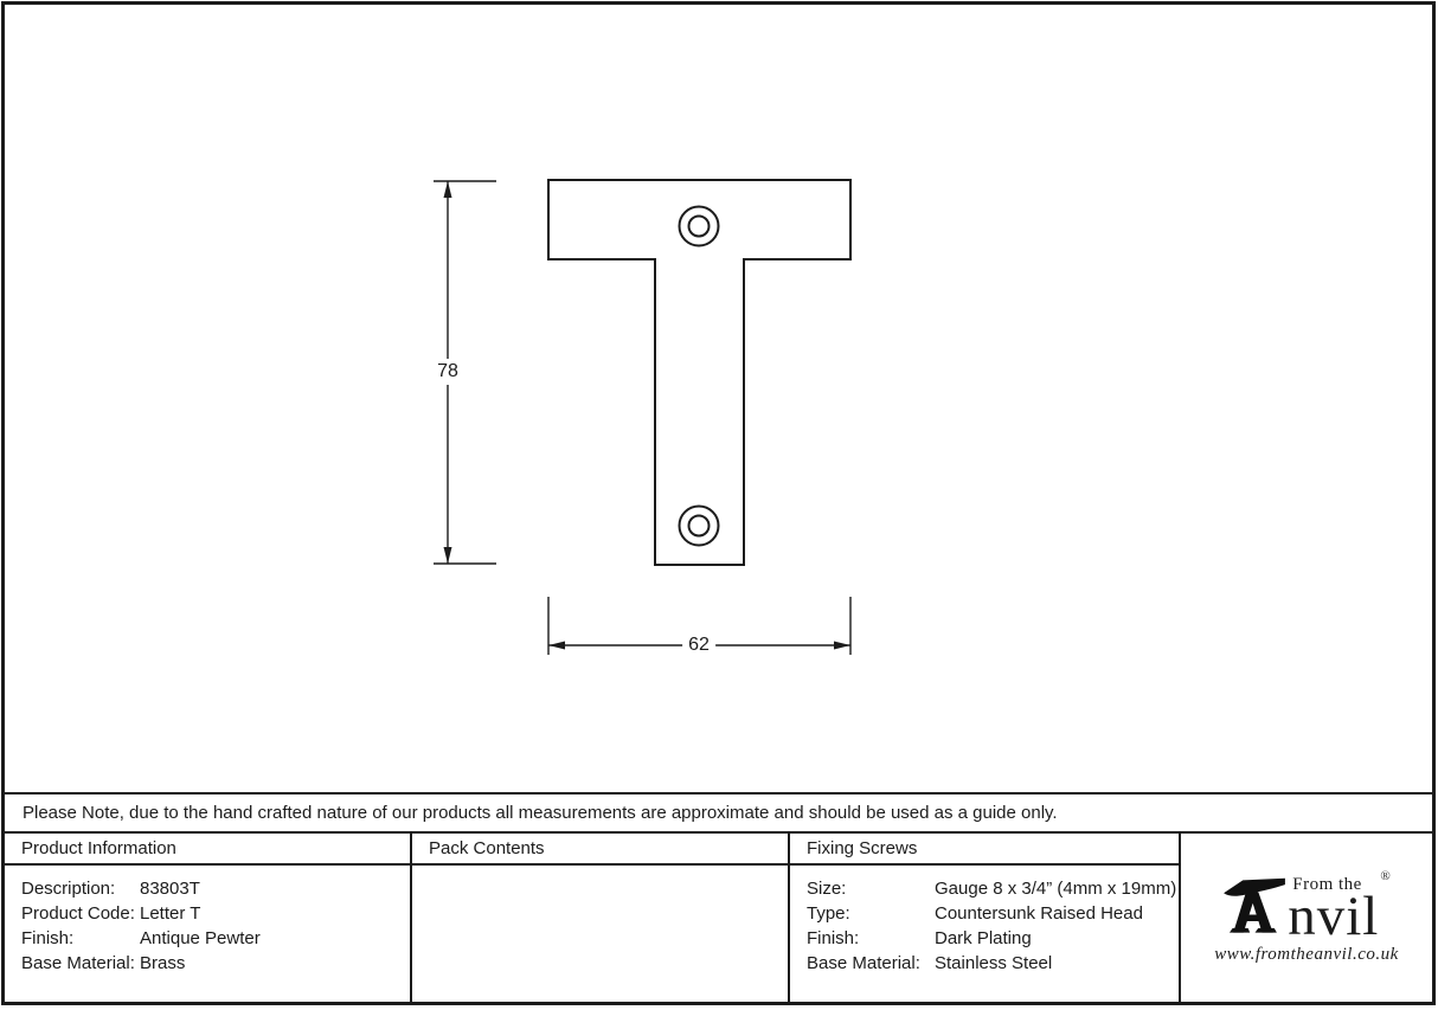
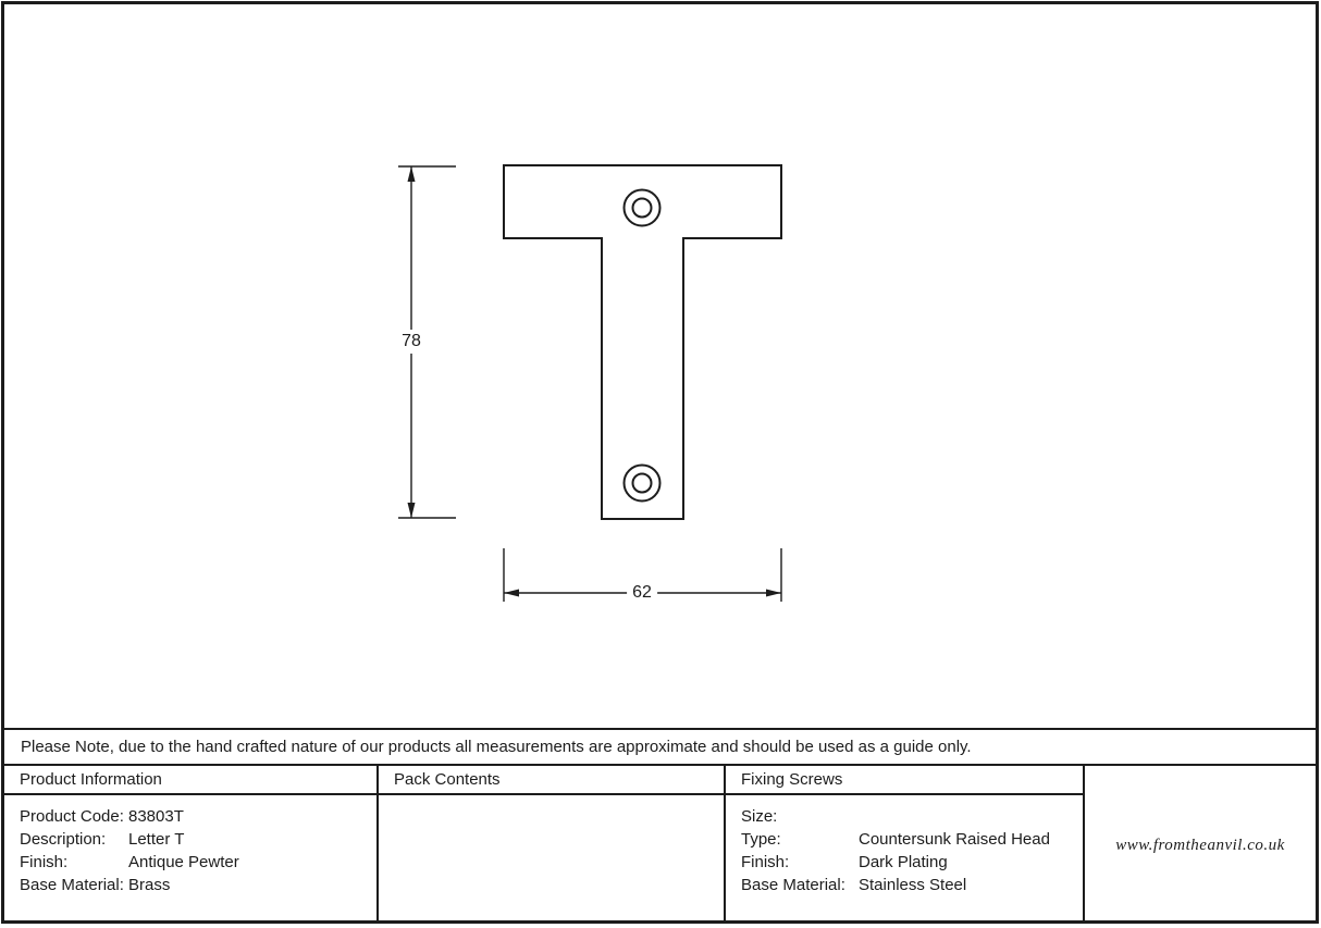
  78
  62
  Please Note, due to the hand crafted nature of our products all measurements are approximate and should be used as a guide only.
  Product Information
- Description:
+ Product Code:
  83803T
- Product Code:
+ Description:
  Letter T
  Finish:
  Antique Pewter
  Base Material:
  Brass
  Pack Contents
  Fixing Screws
  Size:
- Gauge 8 x 3/4” (4mm x 19mm)
  Type:
  Countersunk Raised Head
  Finish:
  Dark Plating
  Base Material:
  Stainless Steel
- From the
- nvil
- ®
  www.fromtheanvil.co.uk
